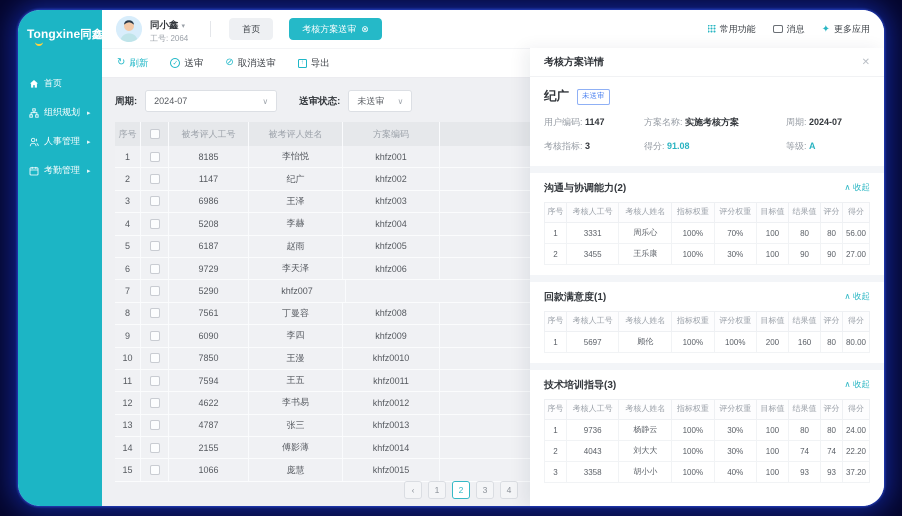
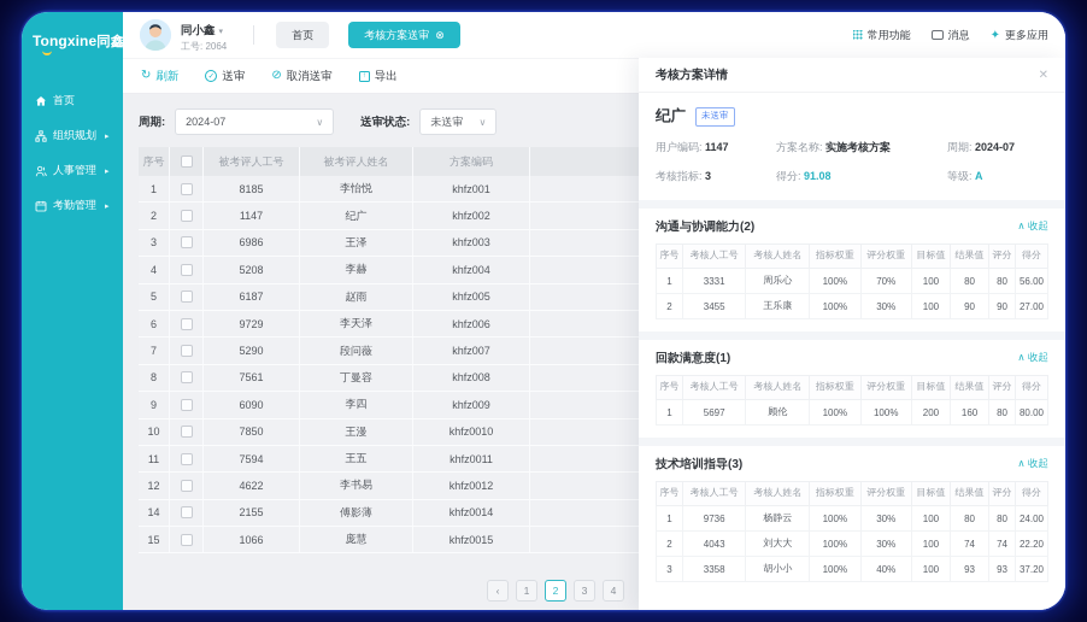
  Tongxine同鑫
  首页
  组织规划
  人事管理
  考勤管理
  同小鑫
  工号: 2064
  首页
  考核方案送审
  ⊗
  常用功能
  消息
  ✦
  更多应用
  ↻
  刷新
  送审
  ⊘
  取消送审
  导出
  周期:
  2024-07
  ∨
  送审状态:
  未送审
  ∨
  序号
  被考评人工号
  被考评人姓名
  方案编码
  1
  8185
  李怡悦
  khfz001
  2
  1147
  纪广
  khfz002
  3
  6986
  王泽
  khfz003
  4
  5208
  李赫
  khfz004
  5
  6187
  赵雨
  khfz005
  6
  9729
  李天泽
  khfz006
  7
  5290
+ 段问薇
  khfz007
  8
  7561
  丁曼容
  khfz008
  9
  6090
  李四
  khfz009
  10
  7850
  王漫
  khfz0010
  11
  7594
  王五
  khfz0011
  12
  4622
  李书易
  khfz0012
- 13
- 4787
- 张三
- khfz0013
  14
  2155
  傅影薄
  khfz0014
  15
  1066
  庞慧
  khfz0015
  ‹
  1
  2
  3
  4
  考核方案详情
  ✕
  纪广
  未送审
  用户编码: 1147
  方案名称: 实施考核方案
  周期: 2024-07
  考核指标: 3
  得分: 91.08
  等级: A
  沟通与协调能力(2)
  ∧ 收起
  序号	考核人工号	考核人姓名	指标权重	评分权重	目标值	结果值	评分	得分
  1	3331	周乐心	100%	70%	100	80	80	56.00
  2	3455	王乐康	100%	30%	100	90	90	27.00
  回款满意度(1)
  ∧ 收起
  序号	考核人工号	考核人姓名	指标权重	评分权重	目标值	结果值	评分	得分
  1	5697	顾伦	100%	100%	200	160	80	80.00
  技术培训指导(3)
  ∧ 收起
  序号	考核人工号	考核人姓名	指标权重	评分权重	目标值	结果值	评分	得分
  1	9736	杨静云	100%	30%	100	80	80	24.00
  2	4043	刘大大	100%	30%	100	74	74	22.20
  3	3358	胡小小	100%	40%	100	93	93	37.20
